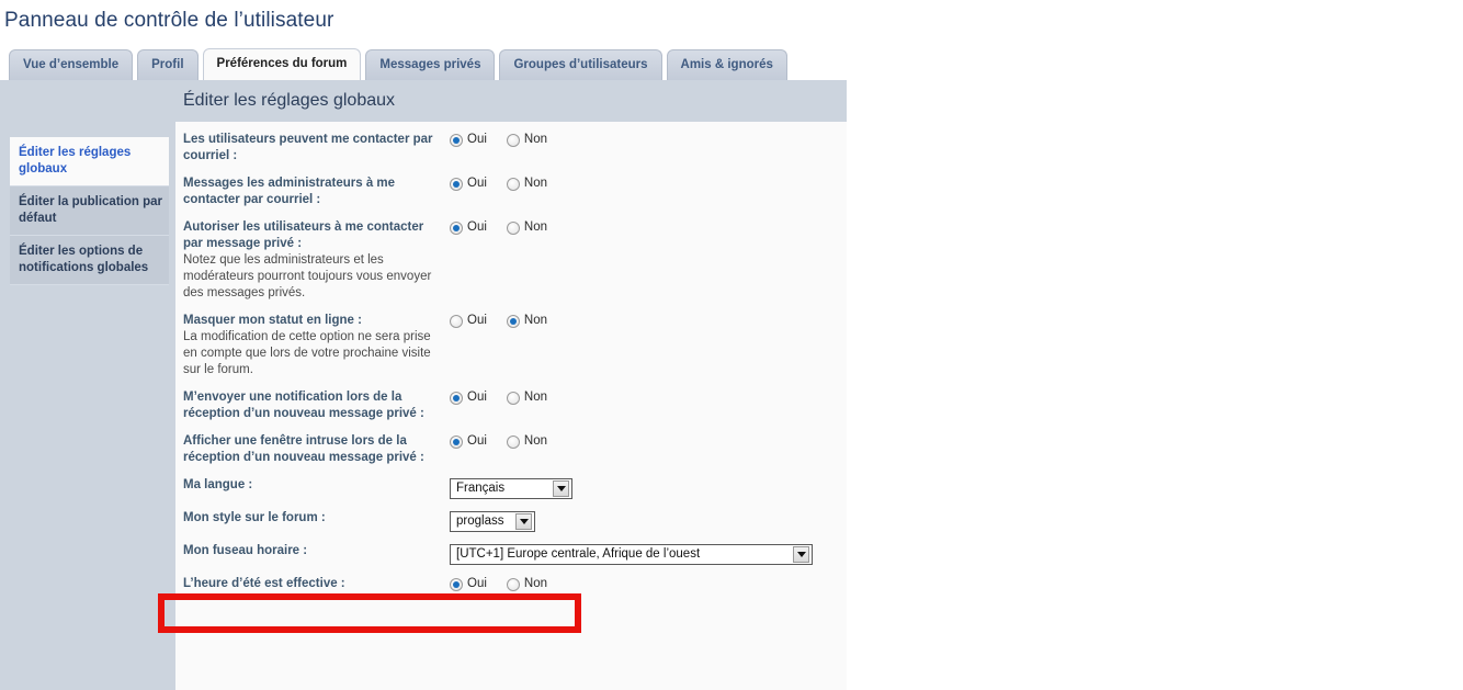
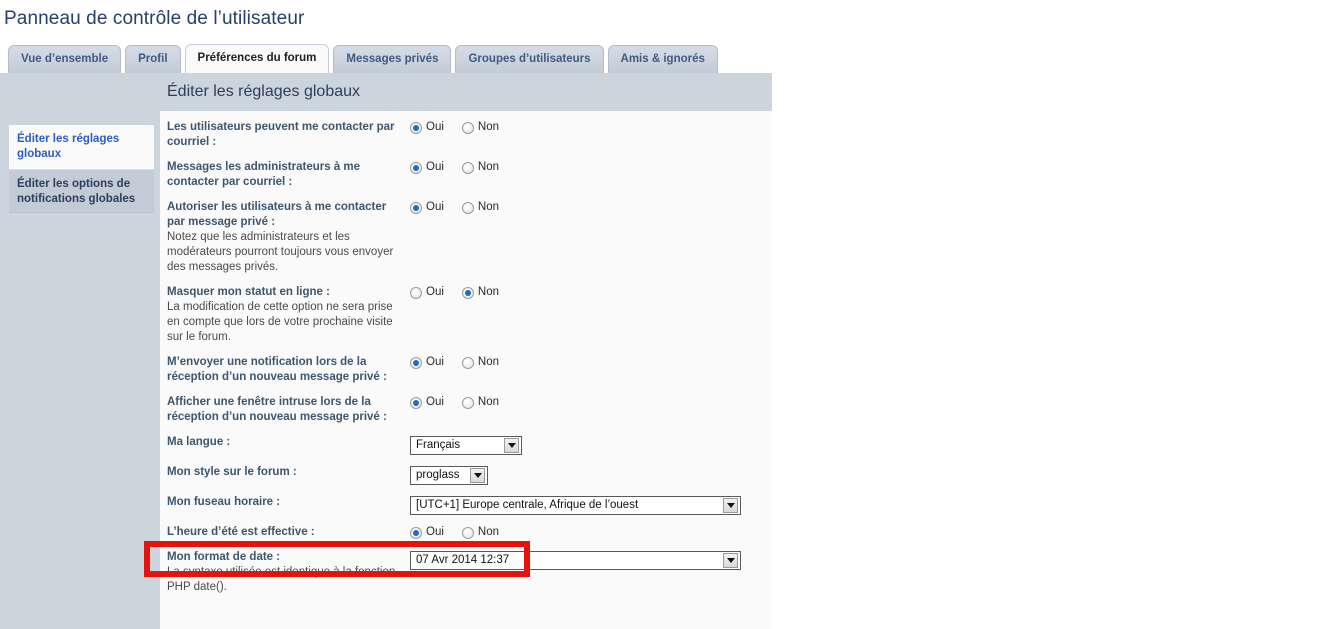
  Panneau de contrôle de l’utilisateur
  Vue d’ensemble
  Profil
  Préférences du forum
  Messages privés
  Groupes d’utilisateurs
  Amis & ignorés
  Éditer les réglages globaux
- Éditer la publication par défaut
  Éditer les options de notifications globales
  Éditer les réglages globaux
  Les utilisateurs peuvent me contacter par courriel :
  Oui
  Non
  Messages les administrateurs à me contacter par courriel :
  Oui
  Non
  Autoriser les utilisateurs à me contacter par message privé :
  Notez que les administrateurs et les modérateurs pourront toujours vous envoyer des messages privés.
  Oui
  Non
  Masquer mon statut en ligne :
  La modification de cette option ne sera prise en compte que lors de votre prochaine visite sur le forum.
  Oui
  Non
  M’envoyer une notification lors de la réception d’un nouveau message privé :
  Oui
  Non
  Afficher une fenêtre intruse lors de la réception d’un nouveau message privé :
  Oui
  Non
  Ma langue :
  Français
  Mon style sur le forum :
  proglass
  Mon fuseau horaire :
  [UTC+1] Europe centrale, Afrique de l’ouest
  L’heure d’été est effective :
  Oui
  Non
+ Mon format de date :
+ La syntaxe utilisée est identique à la fonction PHP date().
+ 07 Avr 2014 12:37
